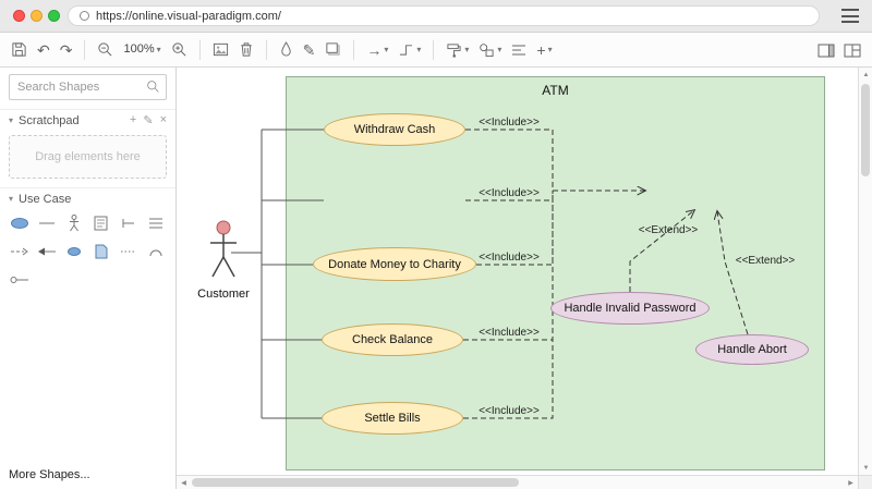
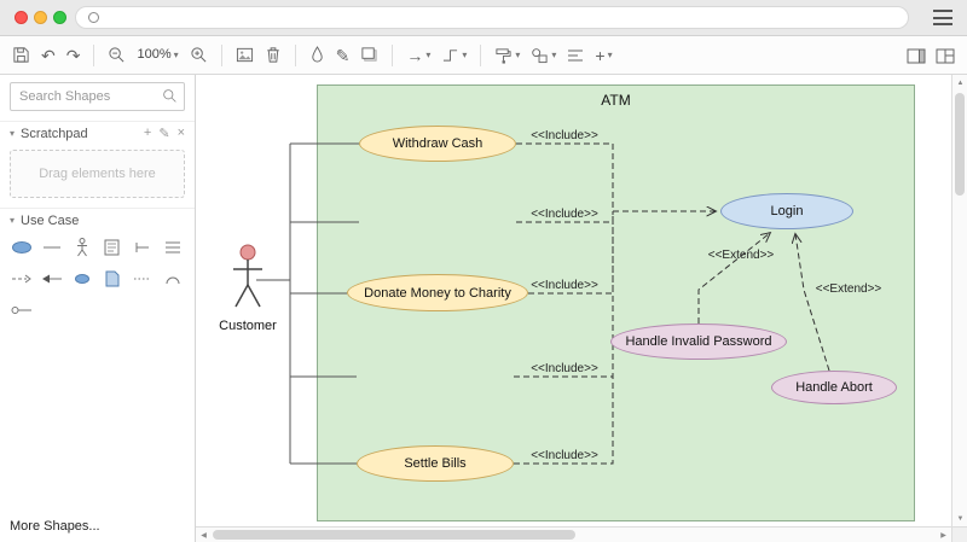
- https://online.visual-paradigm.com/
  ↶
  ↷
  100%
  ▾
  ✎
  →
  ▾
  ▾
  ▾
  ▾
  +
  ▾
  Search Shapes
  ▾
  Scratchpad
  +
  ✎
  ×
  Drag elements here
  ▾
  Use Case
  More Shapes...
  ATM
  Customer
  Withdraw Cash
  Donate Money to Charity
- Check Balance
  Settle Bills
+ Login
  Handle Invalid Password
  Handle Abort
  <<Include>>
  <<Include>>
  <<Include>>
  <<Include>>
  <<Include>>
  <<Extend>>
  <<Extend>>
